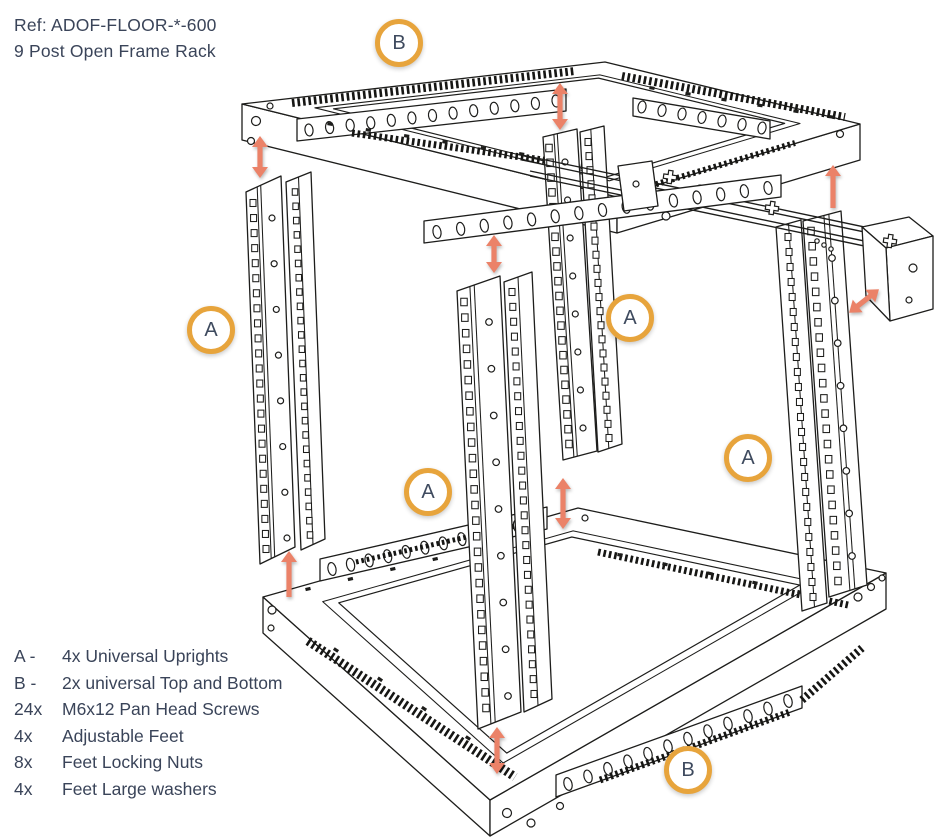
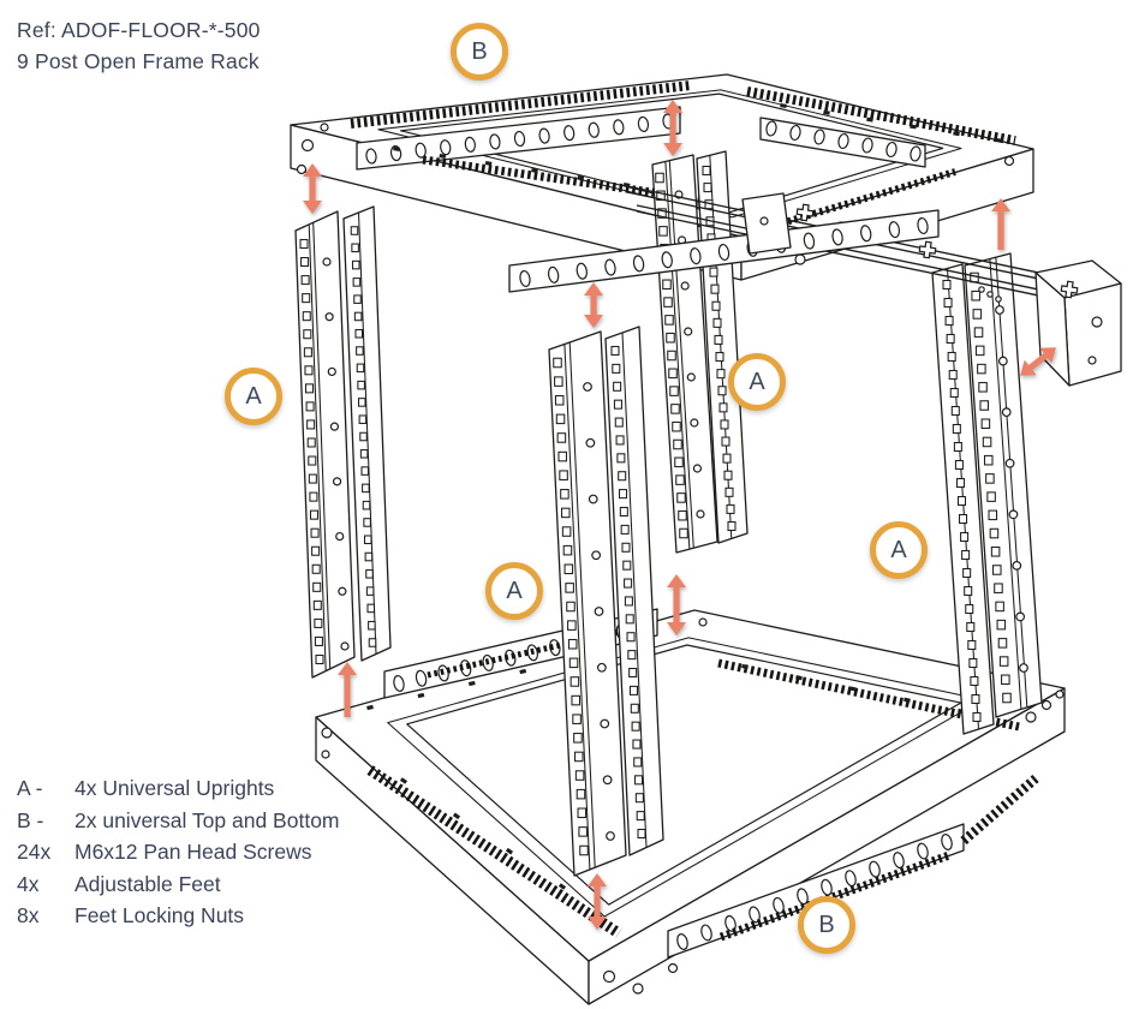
- Ref: ADOF-FLOOR-*-600
+ Ref: ADOF-FLOOR-*-500
  9 Post Open Frame Rack
  A - 4x Universal Uprights
  B - 2x universal Top and Bottom
  24x M6x12 Pan Head Screws
  4x Adjustable Feet
  8x Feet Locking Nuts
- 4x Feet Large washers
  B
  A
  A
  A
  A
  B
